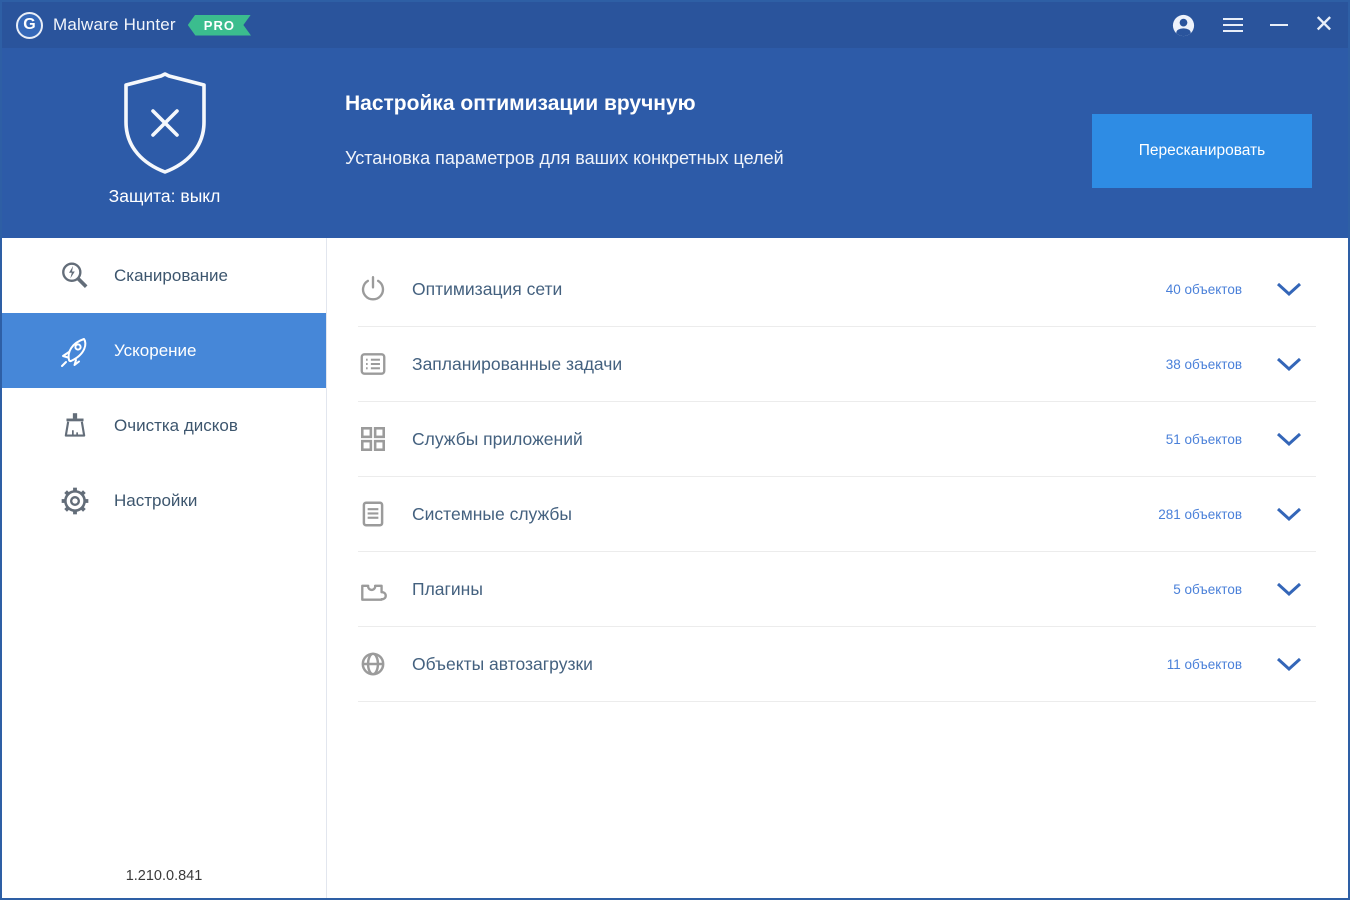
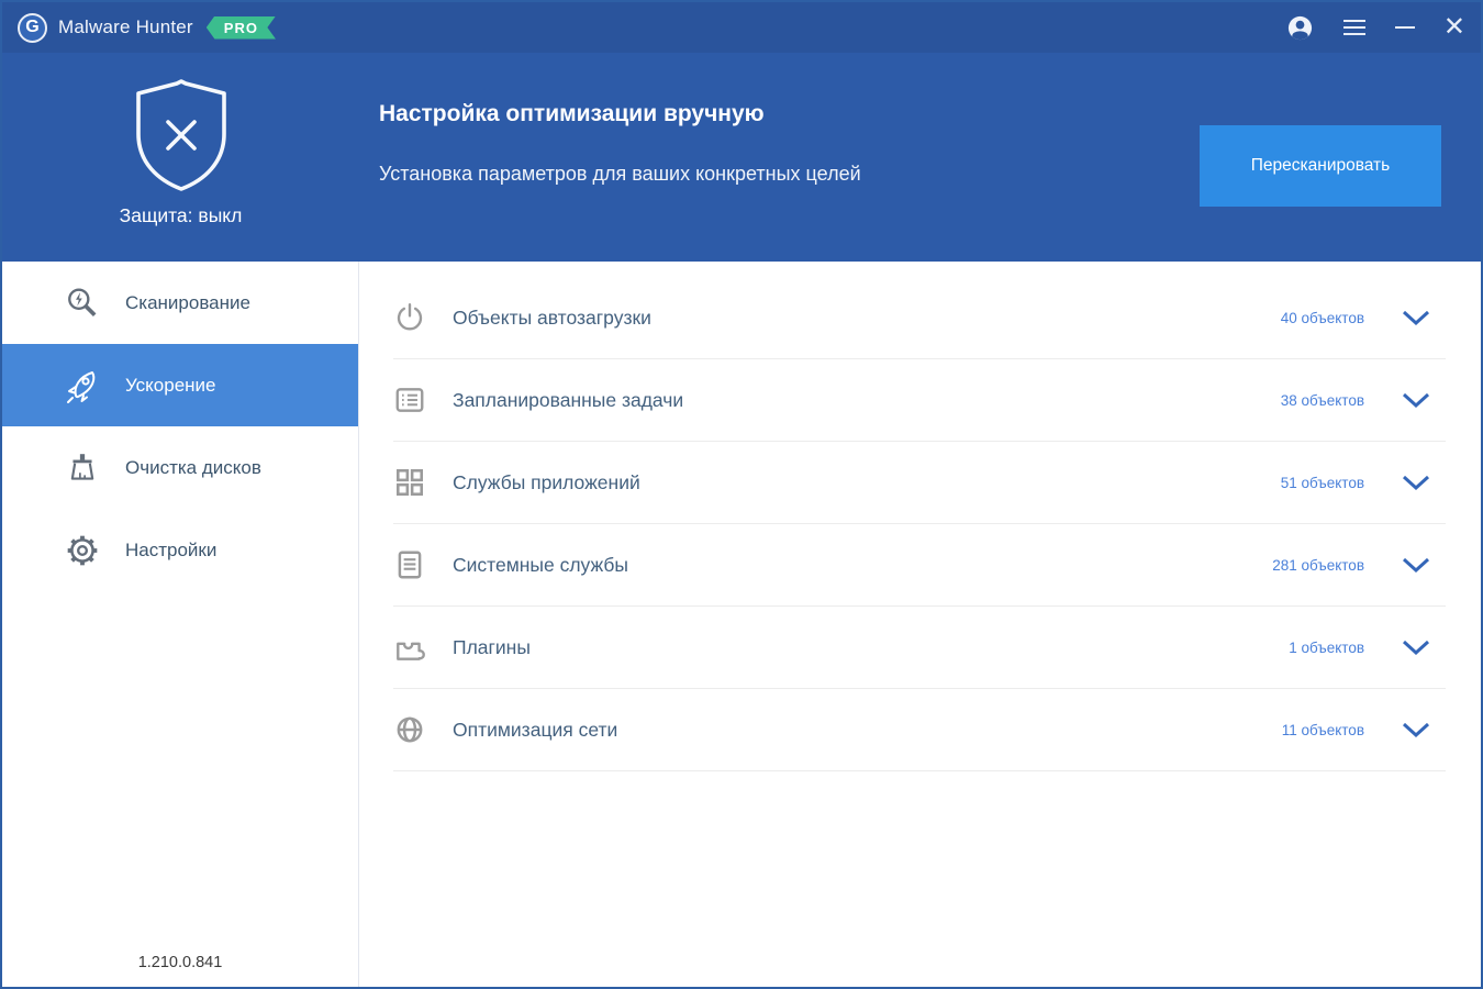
  G
  Malware Hunter
  PRO
  ✕
  Защита: выкл
  Настройка оптимизации вручную
  Установка параметров для ваших конкретных целей
  Пересканировать
  Сканирование
  Ускорение
  Очистка дисков
  Настройки
  1.210.0.841
- Оптимизация сети
+ Объекты автозагрузки
  40 объектов
  Запланированные задачи
  38 объектов
  Службы приложений
  51 объектов
  Системные службы
  281 объектов
  Плагины
- 5 объектов
+ 1 объектов
- Объекты автозагрузки
+ Оптимизация сети
  11 объектов
